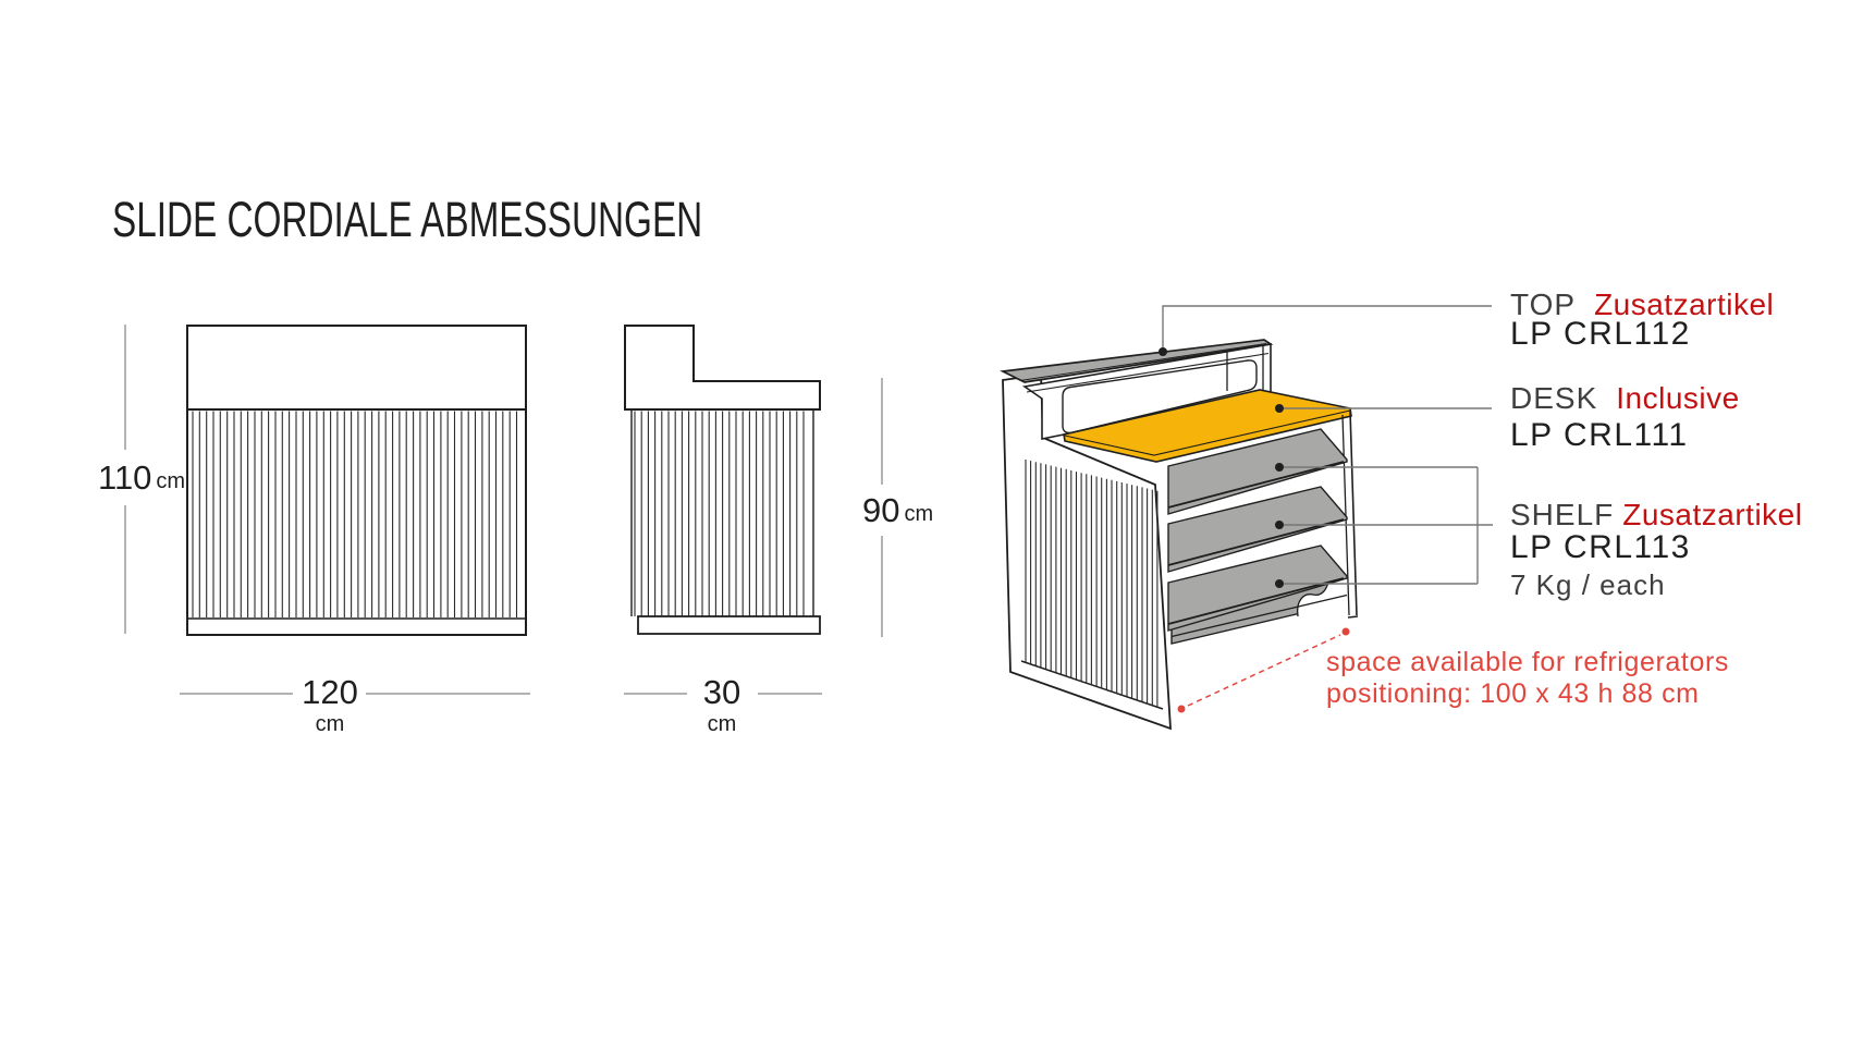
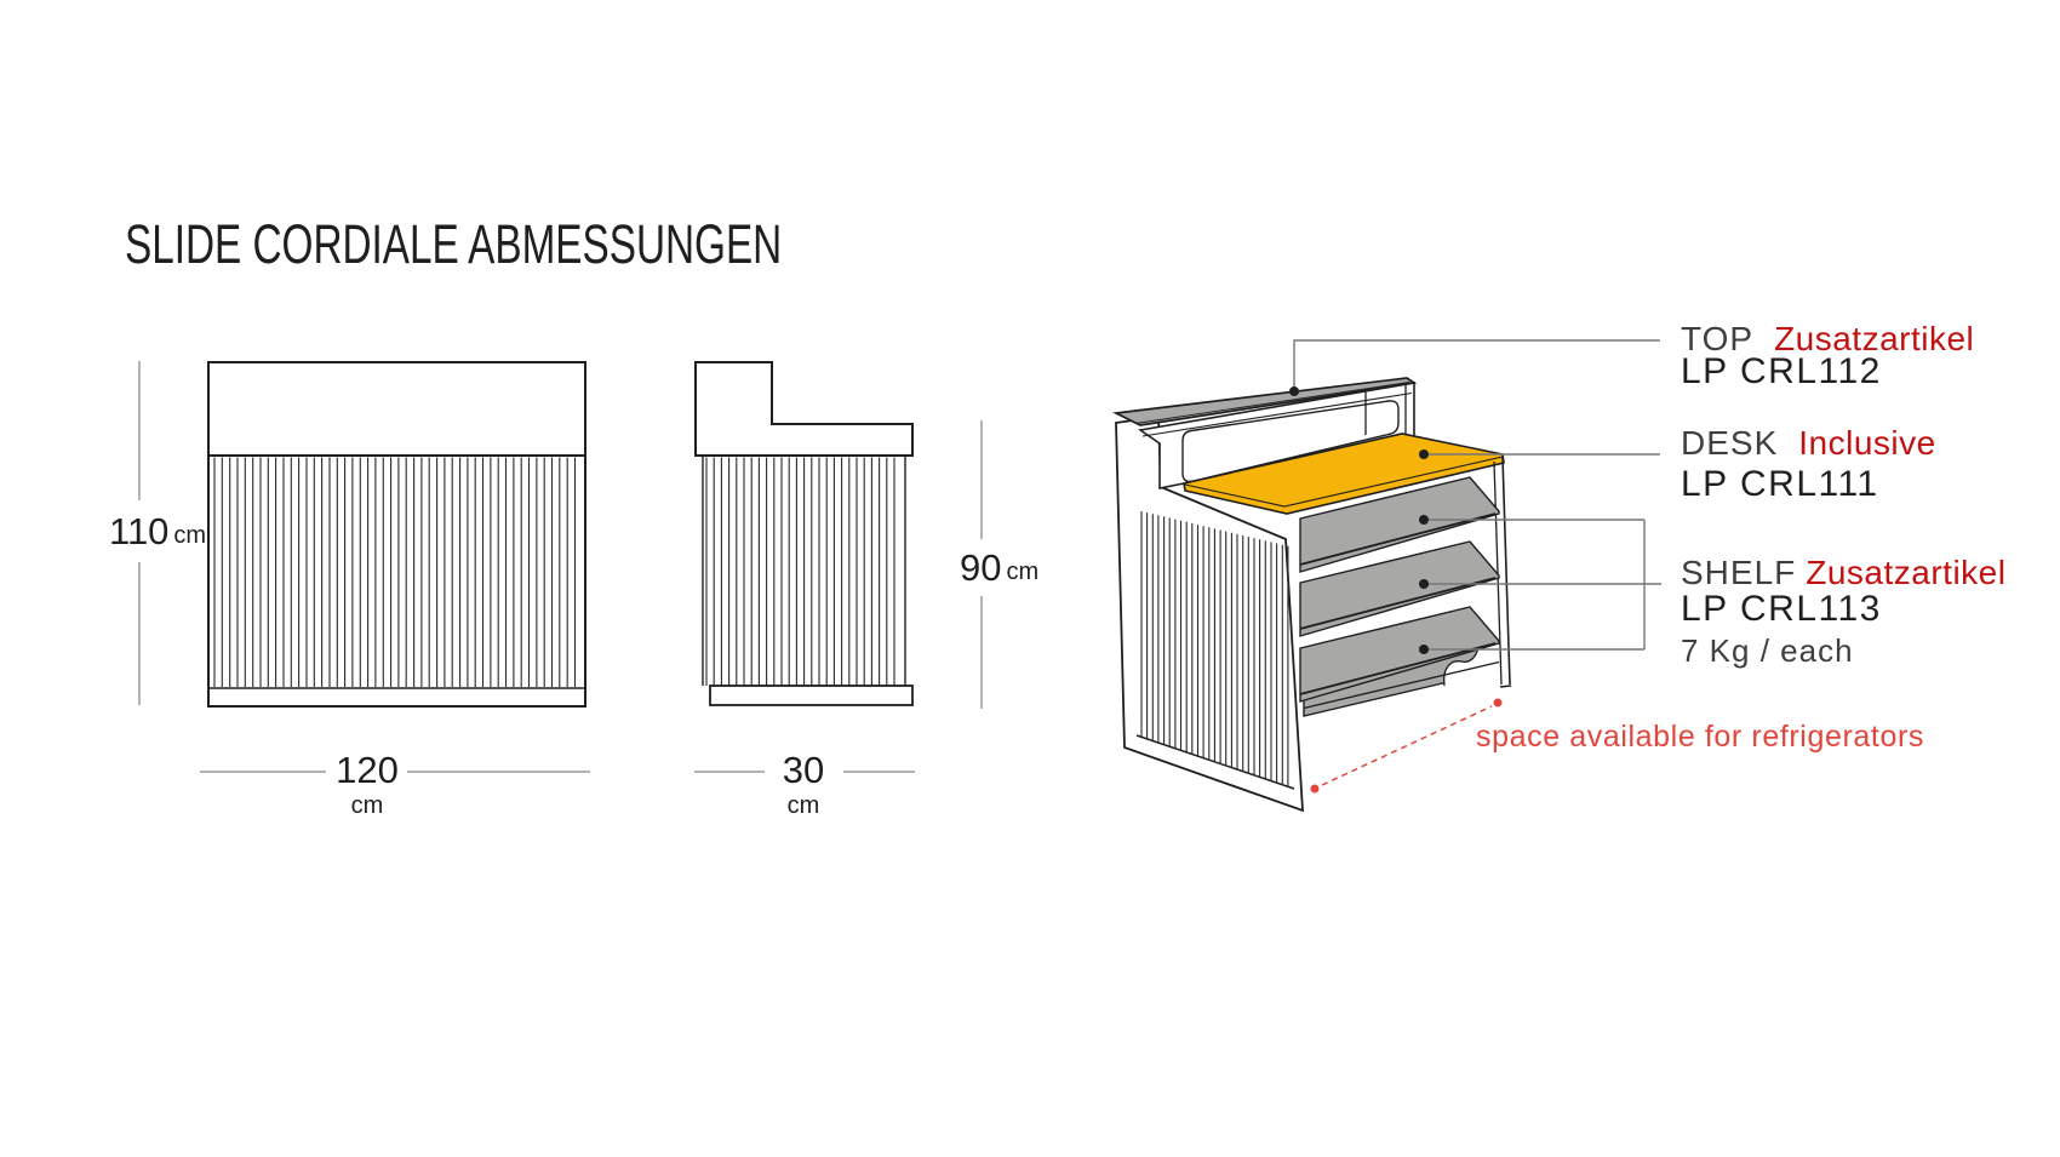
  SLIDE CORDIALE ABMESSUNGEN
  110
  cm
  120
  cm
  90
  cm
  30
  cm
  TOP Zusatzartikel
  LP CRL112
  DESK Inclusive
  LP CRL111
  SHELF Zusatzartikel
  LP CRL113
  7 Kg / each
  space available for refrigerators
- positioning: 100 x 43 h 88 cm
